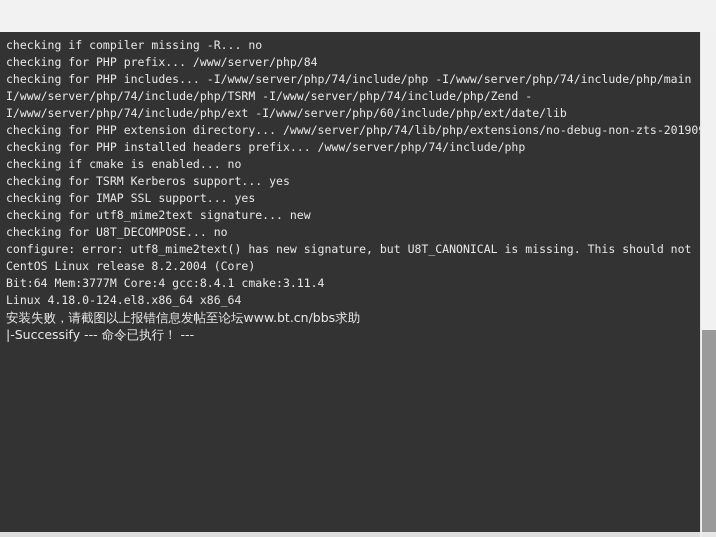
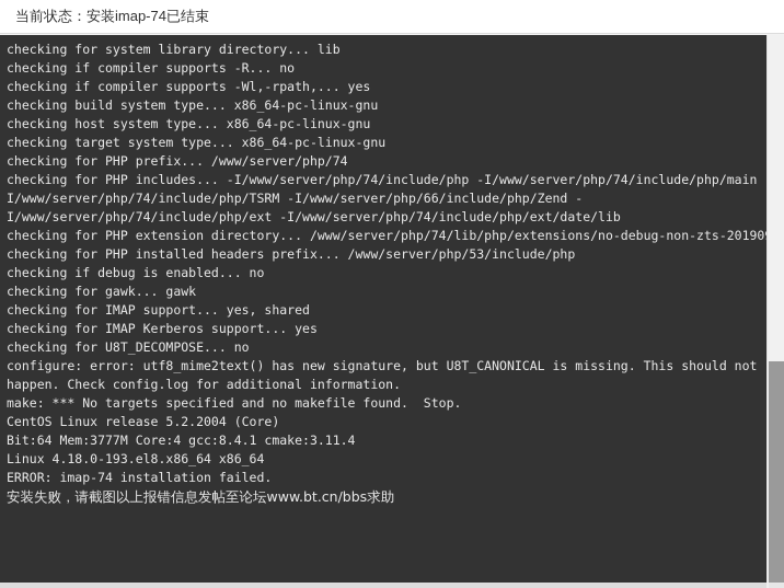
+ 当前状态：安装imap-74已结束
+ checking for system library directory... lib
- checking if compiler missing -R... no
+ checking if compiler supports -R... no
+ checking if compiler supports -Wl,-rpath,... yes
+ checking build system type... x86_64-pc-linux-gnu
+ checking host system type... x86_64-pc-linux-gnu
+ checking target system type... x86_64-pc-linux-gnu
- checking for PHP prefix... /www/server/php/84
+ checking for PHP prefix... /www/server/php/74
  checking for PHP includes... -I/www/server/php/74/include/php -I/www/server/php/74/include/php/main
- I/www/server/php/74/include/php/TSRM -I/www/server/php/74/include/php/Zend -
+ I/www/server/php/74/include/php/TSRM -I/www/server/php/66/include/php/Zend -
- I/www/server/php/74/include/php/ext -I/www/server/php/60/include/php/ext/date/lib
+ I/www/server/php/74/include/php/ext -I/www/server/php/74/include/php/ext/date/lib
  checking for PHP extension directory... /www/server/php/74/lib/php/extensions/no-debug-non-zts-20190
- checking for PHP installed headers prefix... /www/server/php/74/include/php
+ checking for PHP installed headers prefix... /www/server/php/53/include/php
- checking if cmake is enabled... no
+ checking if debug is enabled... no
+ checking for gawk... gawk
+ checking for IMAP support... yes, shared
- checking for TSRM Kerberos support... yes
+ checking for IMAP Kerberos support... yes
- checking for IMAP SSL support... yes
- checking for utf8_mime2text signature... new
  checking for U8T_DECOMPOSE... no
  configure: error: utf8_mime2text() has new signature, but U8T_CANONICAL is missing. This should not
+ happen. Check config.log for additional information.
+ make: *** No targets specified and no makefile found. Stop.
- CentOS Linux release 8.2.2004 (Core)
+ CentOS Linux release 5.2.2004 (Core)
  Bit:64 Mem:3777M Core:4 gcc:8.4.1 cmake:3.11.4
- Linux 4.18.0-124.el8.x86_64 x86_64
+ Linux 4.18.0-193.el8.x86_64 x86_64
+ ERROR: imap-74 installation failed.
  安装失败，请截图以上报错信息发帖至论坛www.bt.cn/bbs求助
- |-Successify --- 命令已执行！ ---
